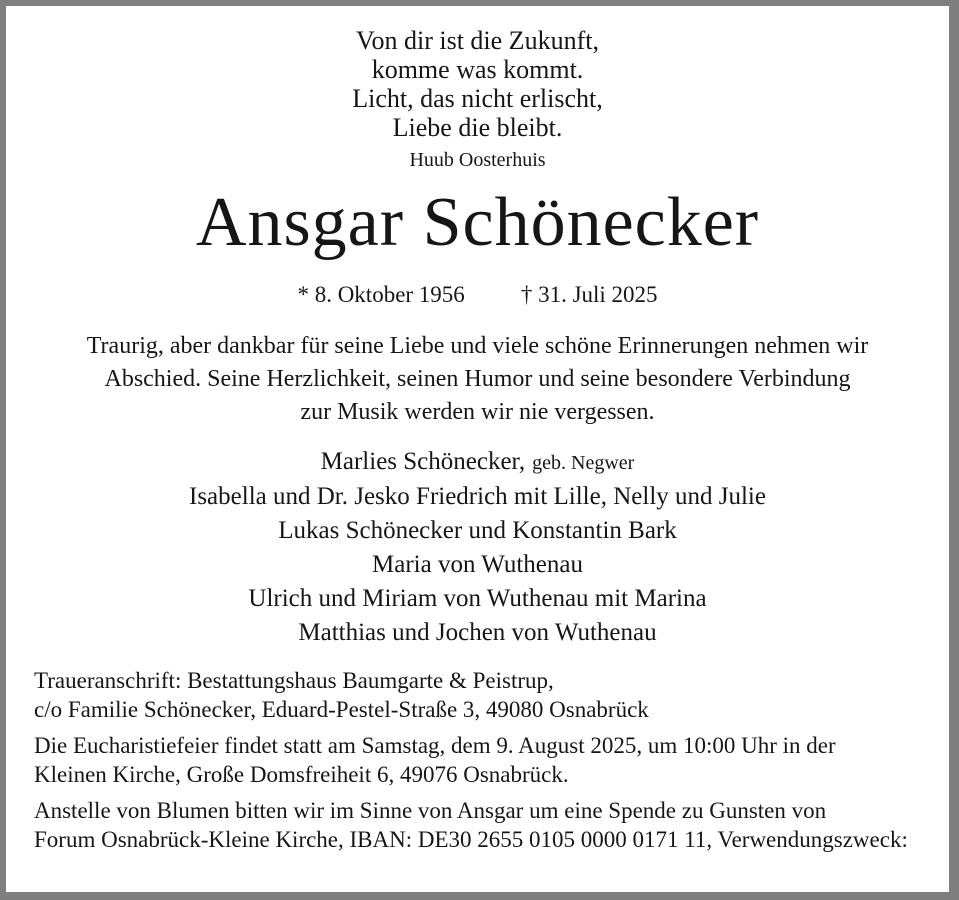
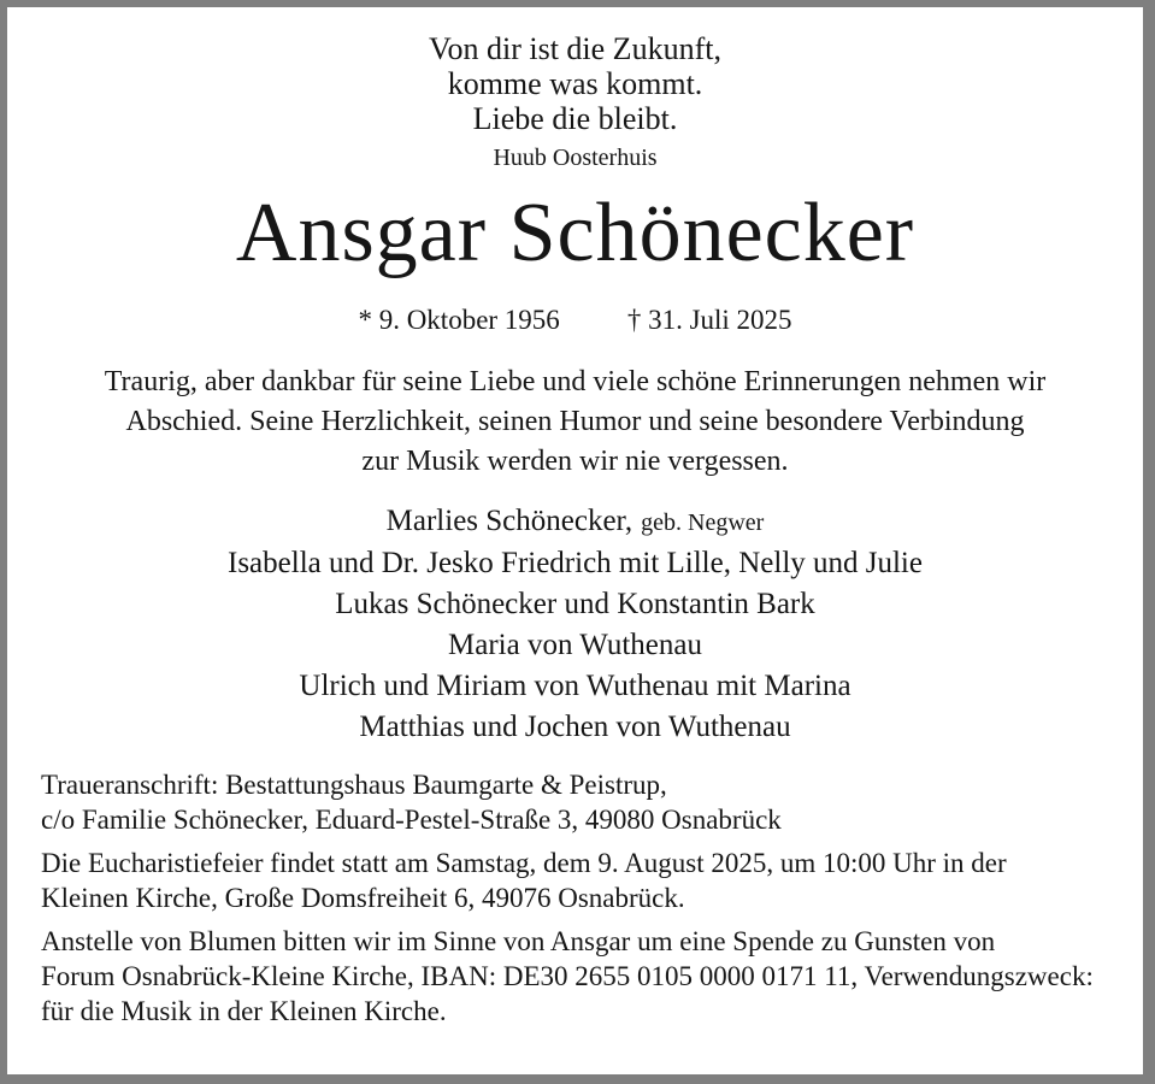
  Von dir ist die Zukunft,
  komme was kommt.
- Licht, das nicht erlischt,
  Liebe die bleibt.
  Huub Oosterhuis
  Ansgar Schönecker
- * 8. Oktober 1956 † 31. Juli 2025
+ * 9. Oktober 1956 † 31. Juli 2025
  Traurig, aber dankbar für seine Liebe und viele schöne Erinnerungen nehmen wir
  Abschied. Seine Herzlichkeit, seinen Humor und seine besondere Verbindung
  zur Musik werden wir nie vergessen.
  Marlies Schönecker, geb. Negwer
  Isabella und Dr. Jesko Friedrich mit Lille, Nelly und Julie
  Lukas Schönecker und Konstantin Bark
  Maria von Wuthenau
  Ulrich und Miriam von Wuthenau mit Marina
  Matthias und Jochen von Wuthenau
  Traueranschrift: Bestattungshaus Baumgarte & Peistrup,
  c/o Familie Schönecker, Eduard-Pestel-Straße 3, 49080 Osnabrück
  Die Eucharistiefeier findet statt am Samstag, dem 9. August 2025, um 10:00 Uhr in der
  Kleinen Kirche, Große Domsfreiheit 6, 49076 Osnabrück.
  Anstelle von Blumen bitten wir im Sinne von Ansgar um eine Spende zu Gunsten von
  Forum Osnabrück-Kleine Kirche, IBAN: DE30 2655 0105 0000 0171 11, Verwendungszweck:
+ für die Musik in der Kleinen Kirche.
